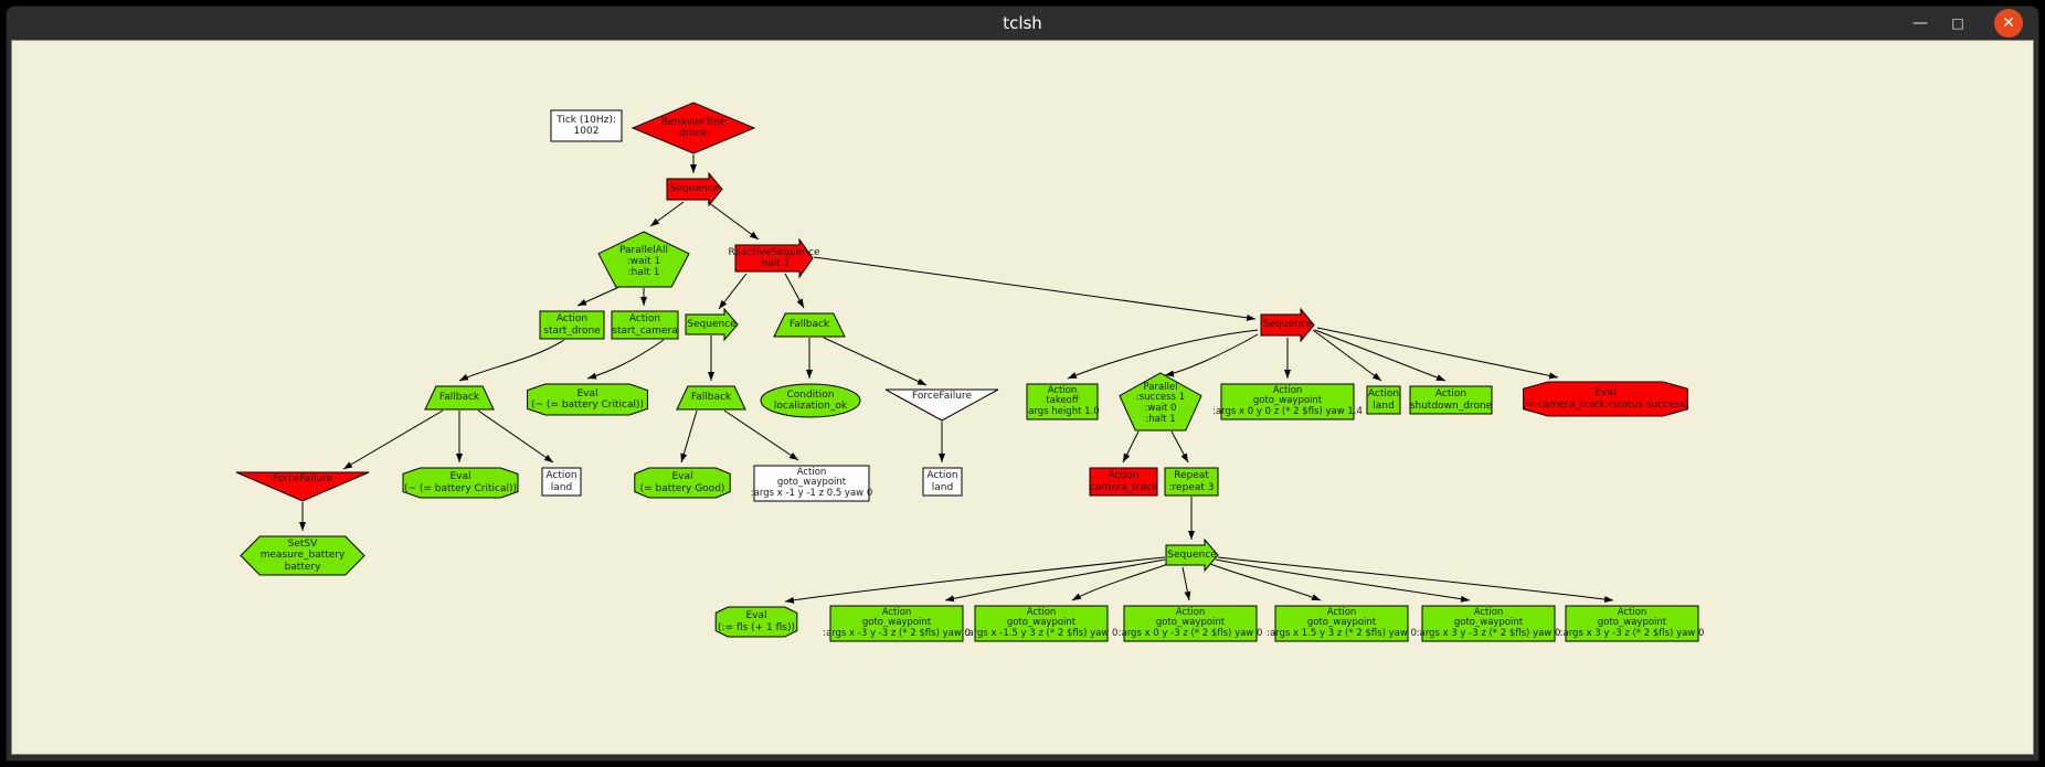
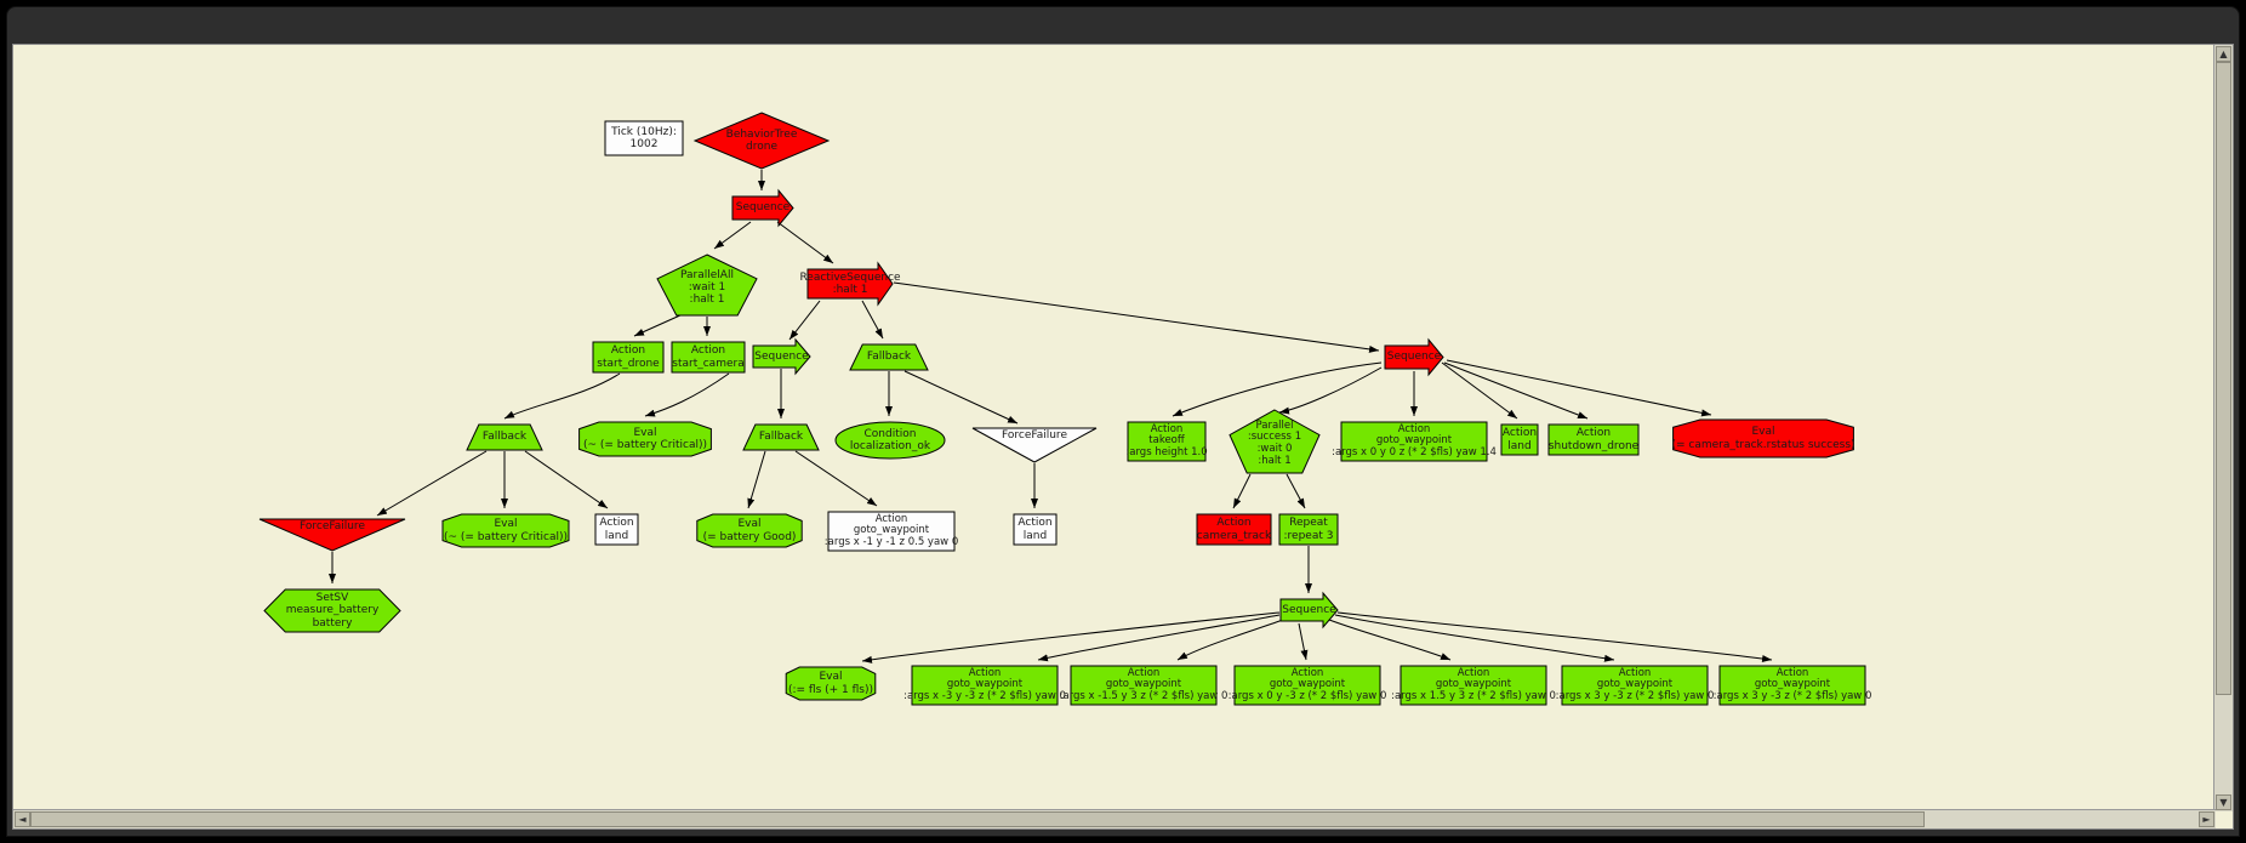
- tclsh
- —
- □
- ✕
  Tick (10Hz):
  1002
  BehaviorTree
  drone
  Sequence
  ParallelAll
  :wait 1
  :halt 1
  ReactiveSequence
  :halt 1
  Action
  start_drone
  Action
  start_camera
  Sequence
  Fallback
  Fallback
  Eval
  (~ (= battery Critical))
  Fallback
  Condition
  localization_ok
  ForceFailure
  ForceFailure
  Eval
  (~ (= battery Critical))
  Action
  land
  Eval
  (= battery Good)
  Action
  goto_waypoint
  :args x -1 y -1 z 0.5 yaw 0
  Action
  land
  SetSV
  measure_battery
  battery
  Sequence
  Action
  takeoff
  :args height 1.0
  Parallel
  :success 1
  :wait 0
  :halt 1
  Action
  goto_waypoint
  :args x 0 y 0 z (* 2 $fls) yaw 1.4
  Action
  land
  Action
  shutdown_drone
  Eval
  (= camera_track.rstatus success)
  Action
  camera_track
  Repeat
  :repeat 3
  Sequence
  Eval
  (:= fls (+ 1 fls))
  Action
  goto_waypoint
  :args x -3 y -3 z (* 2 $fls) yaw 0
  Action
  goto_waypoint
  :args x -1.5 y 3 z (* 2 $fls) yaw 0
  Action
  goto_waypoint
  :args x 0 y -3 z (* 2 $fls) yaw 0
  Action
  goto_waypoint
  :args x 1.5 y 3 z (* 2 $fls) yaw 0
  Action
  goto_waypoint
  :args x 3 y -3 z (* 2 $fls) yaw 0
  Action
  goto_waypoint
  :args x 3 y -3 z (* 2 $fls) yaw 0
+ ▲
+ ▼
+ ◄
+ ►
